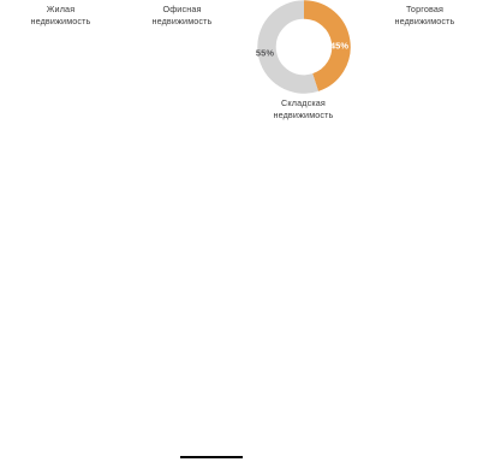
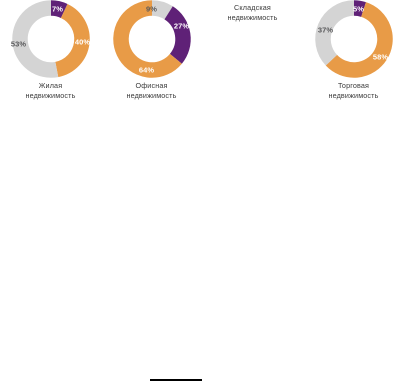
+ 7%
+ 40%
+ 53%
  Жилая
  недвижимость
+ 9%
+ 27%
+ 64%
  Офисная
  недвижимость
- 45%
- 55%
  Складская
  недвижимость
+ 5%
+ 58%
+ 37%
  Торговая
  недвижимость
